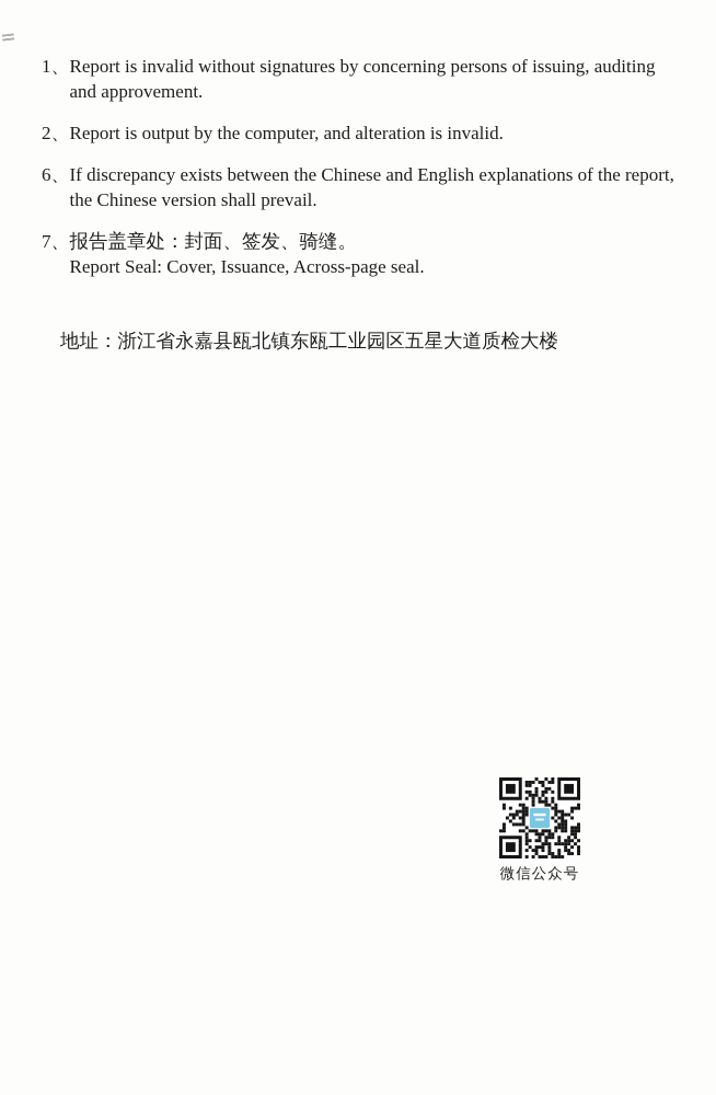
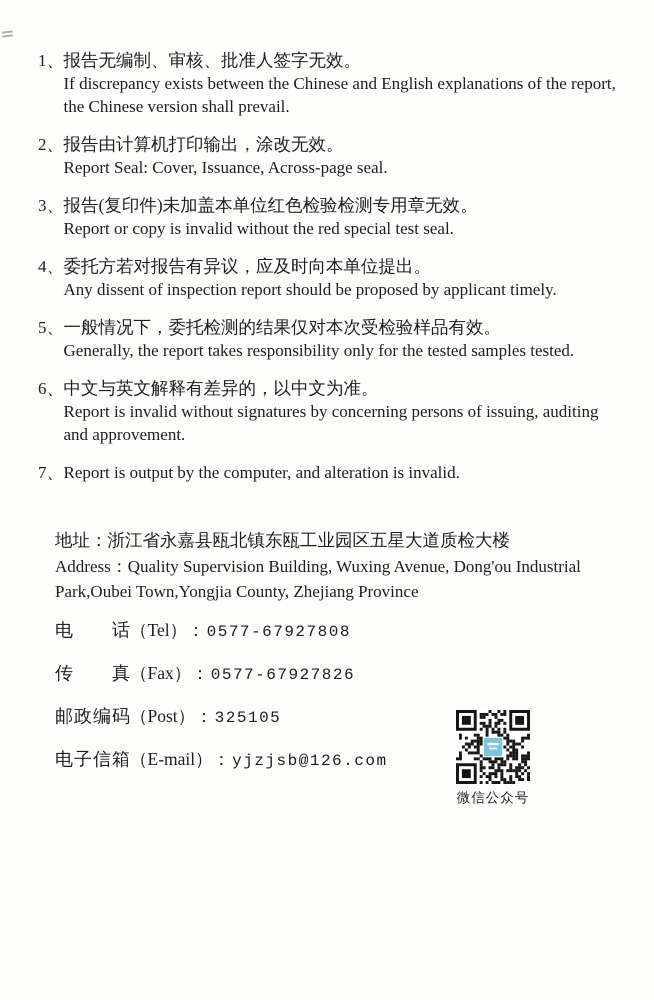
  1、
+ 报告无编制、审核、批准人签字无效。
- Report is invalid without signatures by concerning persons of issuing, auditing and approvement.
+ If discrepancy exists between the Chinese and English explanations of the report, the Chinese version shall prevail.
  2、
+ 报告由计算机打印输出，涂改无效。
- Report is output by the computer, and alteration is invalid.
+ Report Seal: Cover, Issuance, Across-page seal.
+ 3、
+ 报告(复印件)未加盖本单位红色检验检测专用章无效。
+ Report or copy is invalid without the red special test seal.
+ 4、
+ 委托方若对报告有异议，应及时向本单位提出。
+ Any dissent of inspection report should be proposed by applicant timely.
+ 5、
+ 一般情况下，委托检测的结果仅对本次受检验样品有效。
+ Generally, the report takes responsibility only for the tested samples tested.
  6、
+ 中文与英文解释有差异的，以中文为准。
- If discrepancy exists between the Chinese and English explanations of the report, the Chinese version shall prevail.
+ Report is invalid without signatures by concerning persons of issuing, auditing and approvement.
  7、
- 报告盖章处：封面、签发、骑缝。
- Report Seal: Cover, Issuance, Across-page seal.
+ Report is output by the computer, and alteration is invalid.
  地址：浙江省永嘉县瓯北镇东瓯工业园区五星大道质检大楼
+ Address：Quality Supervision Building, Wuxing Avenue, Dong'ou Industrial Park,Oubei Town,Yongjia County, Zhejiang Province
+ 电话（Tel）：0577-67927808
+ 传真（Fax）：0577-67927826
+ 邮政编码（Post）：325105
+ 电子信箱（E-mail）：yjzjsb@126.com
  微信公众号
